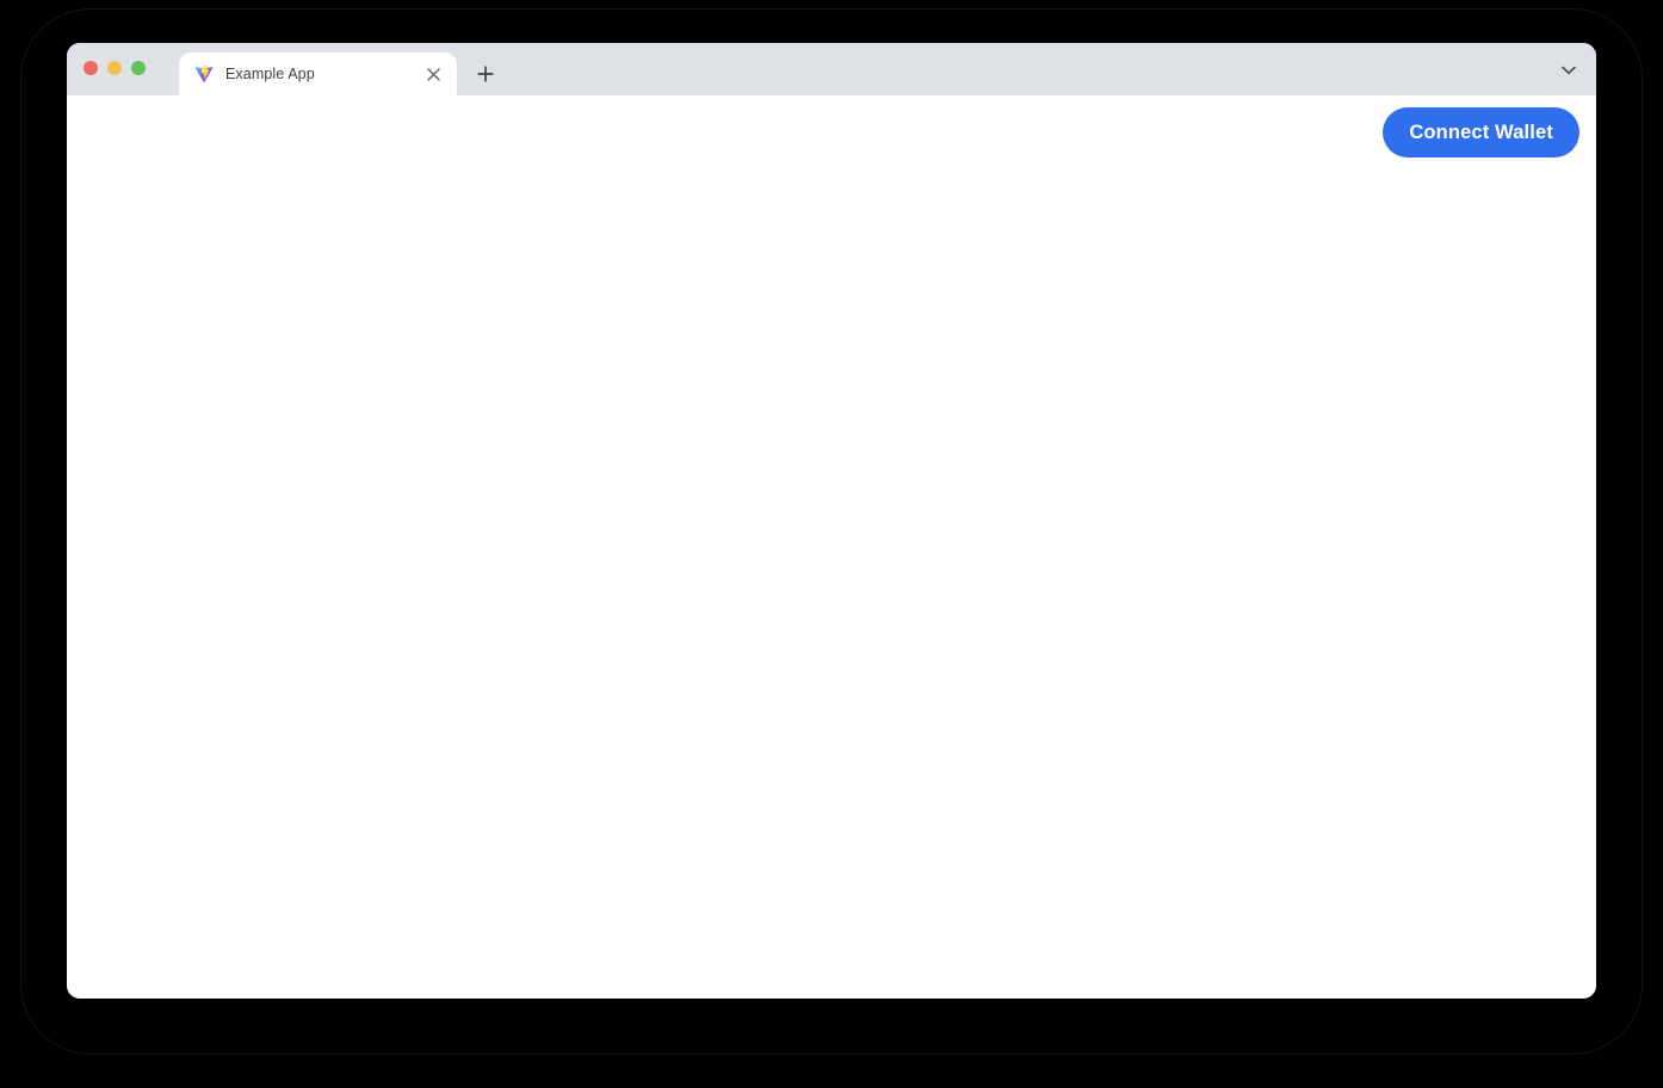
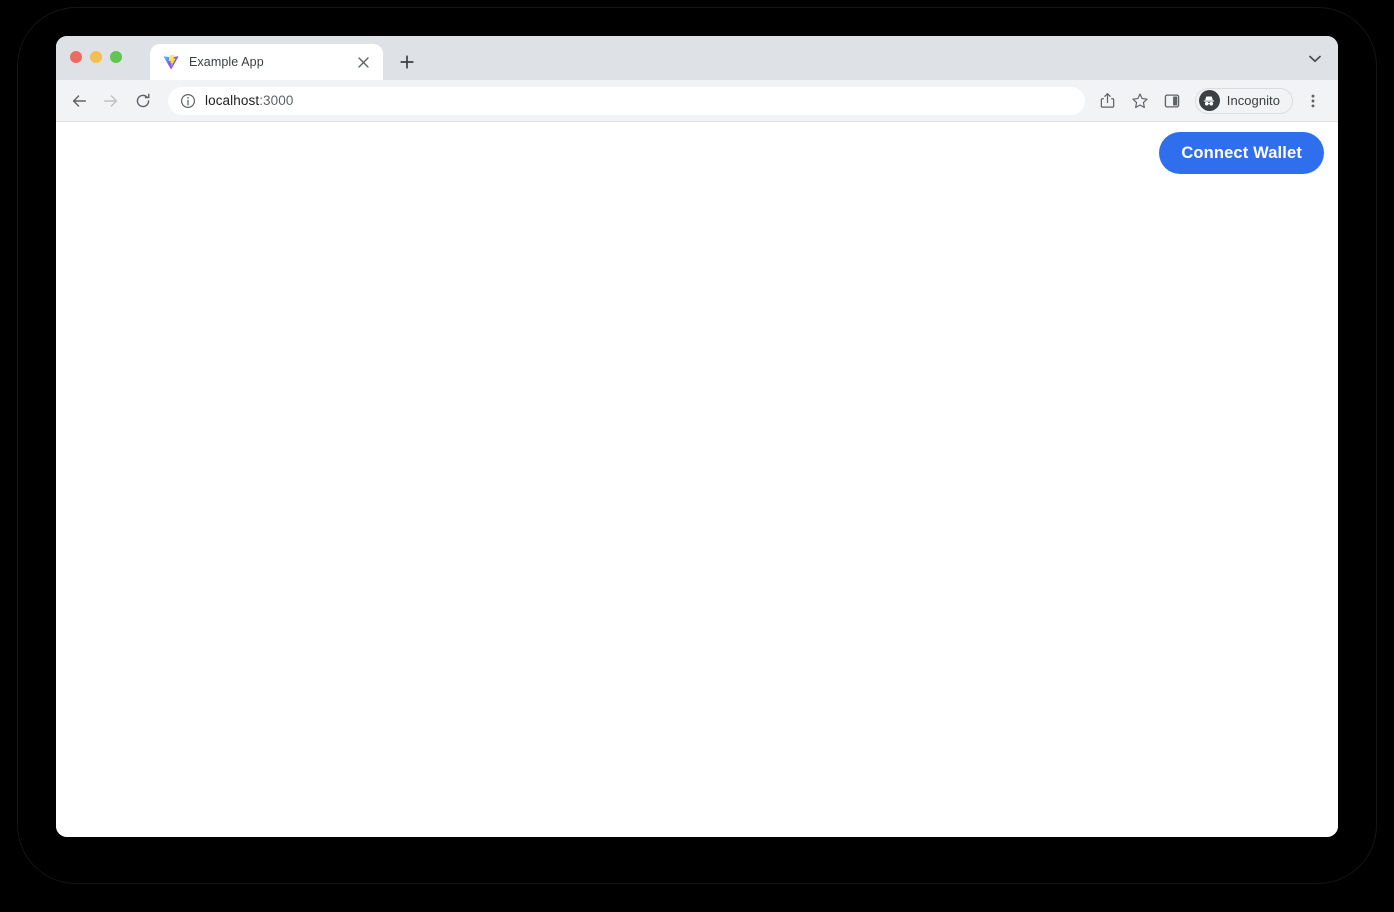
  Example App
+ localhost:3000
+ Incognito
  Connect Wallet
